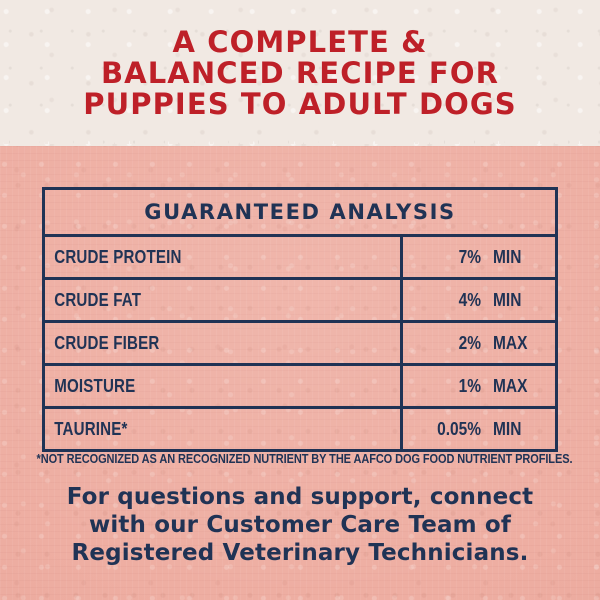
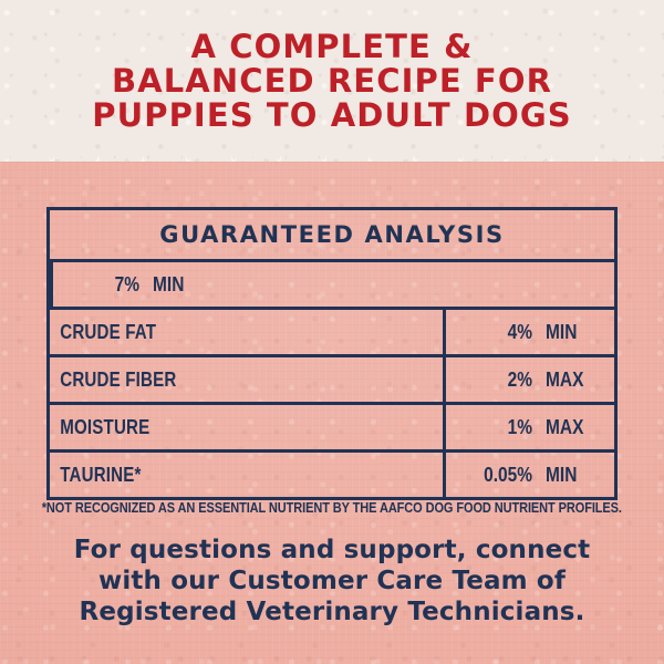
  A COMPLETE &
  BALANCED RECIPE FOR
  PUPPIES TO ADULT DOGS
  GUARANTEED ANALYSIS
- CRUDE PROTEIN
  7%
  MIN
  CRUDE FAT
  4%
  MIN
  CRUDE FIBER
  2%
  MAX
  MOISTURE
  1%
  MAX
  TAURINE*
  0.05%
  MIN
- *NOT RECOGNIZED AS AN RECOGNIZED NUTRIENT BY THE AAFCO DOG FOOD NUTRIENT PROFILES.
+ *NOT RECOGNIZED AS AN ESSENTIAL NUTRIENT BY THE AAFCO DOG FOOD NUTRIENT PROFILES.
  For questions and support, connect
  with our Customer Care Team of
  Registered Veterinary Technicians.
